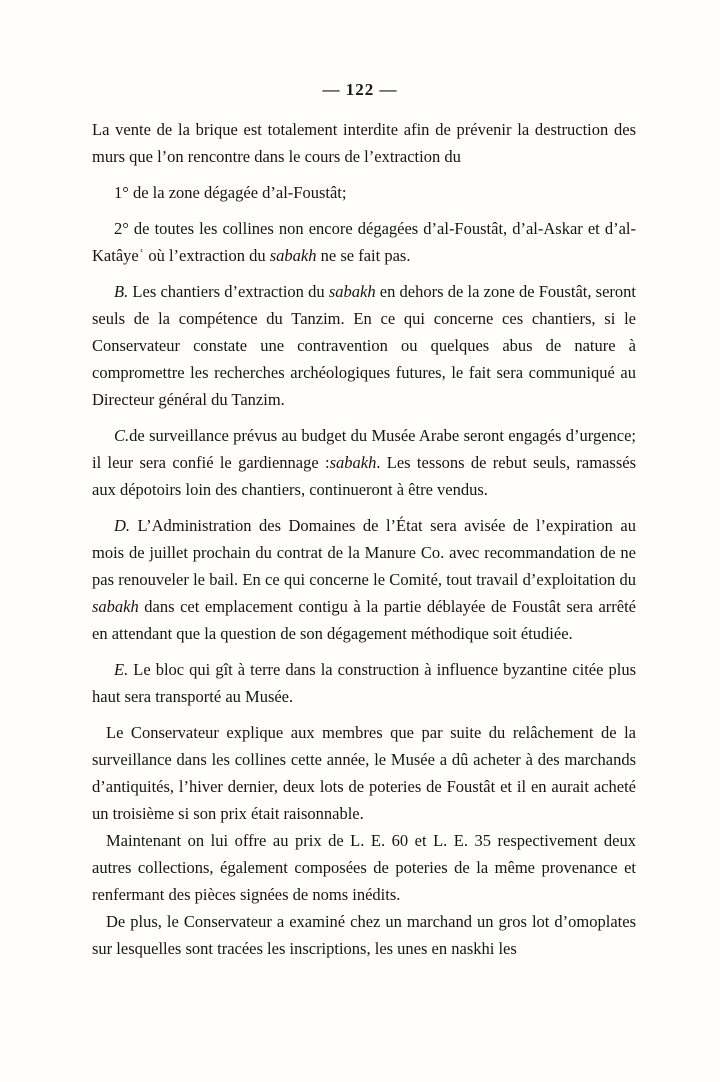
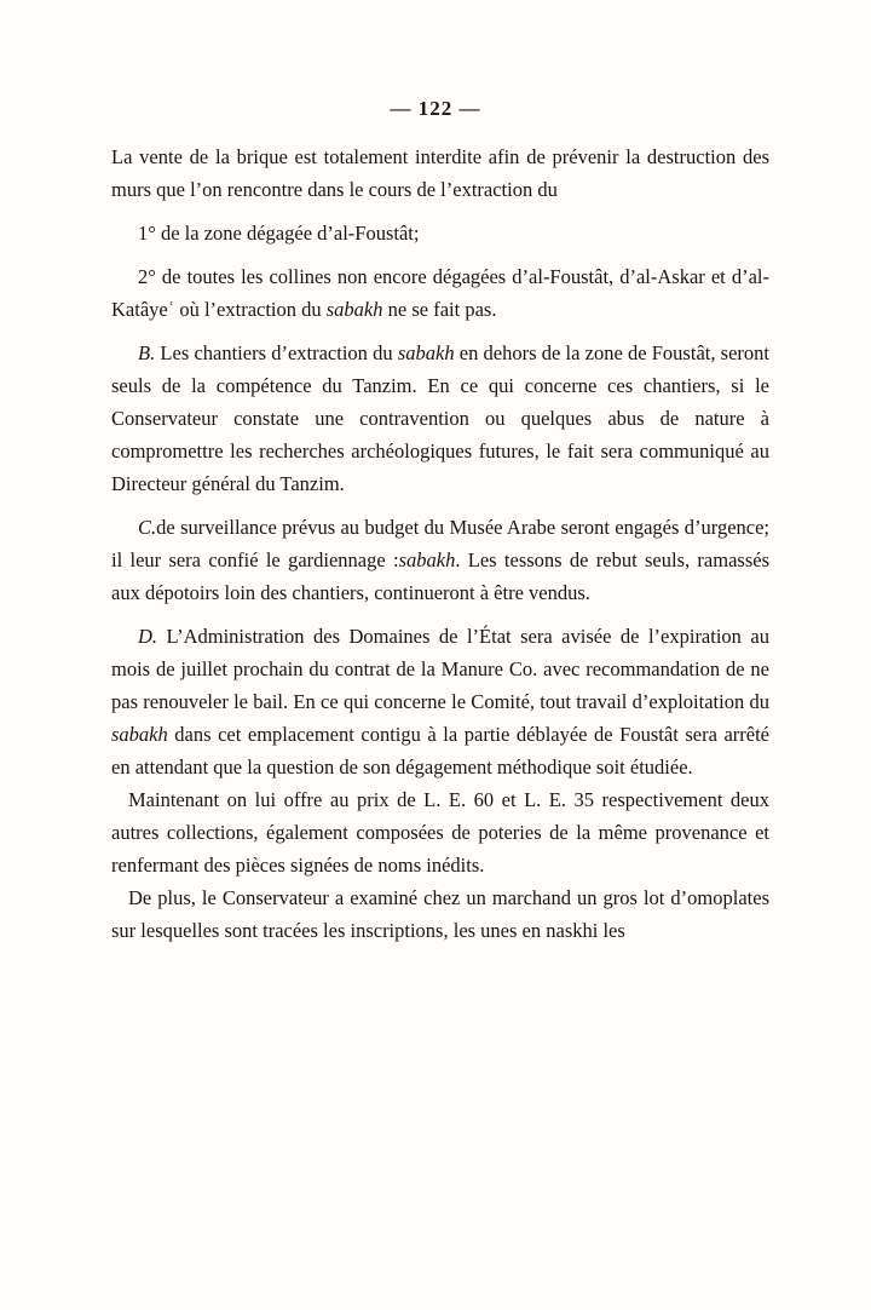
  — 122 —
  La vente de la brique est totalement interdite afin de prévenir la destruction des murs que l’on rencontre dans le cours de l’extraction du
  1° de la zone dégagée d’al-Foustât;
  2° de toutes les collines non encore dégagées d’al-Foustât, d’al-Askar et d’al-Katâyeʿ où l’extraction du sabakh ne se fait pas.
  B. Les chantiers d’extraction du sabakh en dehors de la zone de Foustât, seront seuls de la compétence du Tanzim. En ce qui concerne ces chantiers, si le Conservateur constate une contravention ou quelques abus de nature à compromettre les recherches archéologiques futures, le fait sera communiqué au Directeur général du Tanzim.
  C.de surveillance prévus au budget du Musée Arabe seront engagés d’urgence; il leur sera confié le gardiennage :sabakh. Les tessons de rebut seuls, ramassés aux dépotoirs loin des chantiers, continueront à être vendus.
  D. L’Administration des Domaines de l’État sera avisée de l’expiration au mois de juillet prochain du contrat de la Manure Co. avec recommandation de ne pas renouveler le bail. En ce qui concerne le Comité, tout travail d’exploitation du sabakh dans cet emplacement contigu à la partie déblayée de Foustât sera arrêté en attendant que la question de son dégagement méthodique soit étudiée.
- E. Le bloc qui gît à terre dans la construction à influence byzantine citée plus haut sera transporté au Musée.
- Le Conservateur explique aux membres que par suite du relâchement de la surveillance dans les collines cette année, le Musée a dû acheter à des marchands d’antiquités, l’hiver dernier, deux lots de poteries de Foustât et il en aurait acheté un troisième si son prix était raisonnable.
  Maintenant on lui offre au prix de L. E. 60 et L. E. 35 respectivement deux autres collections, également composées de poteries de la même provenance et renfermant des pièces signées de noms inédits.
  De plus, le Conservateur a examiné chez un marchand un gros lot d’omoplates sur lesquelles sont tracées les inscriptions, les unes en naskhi les
